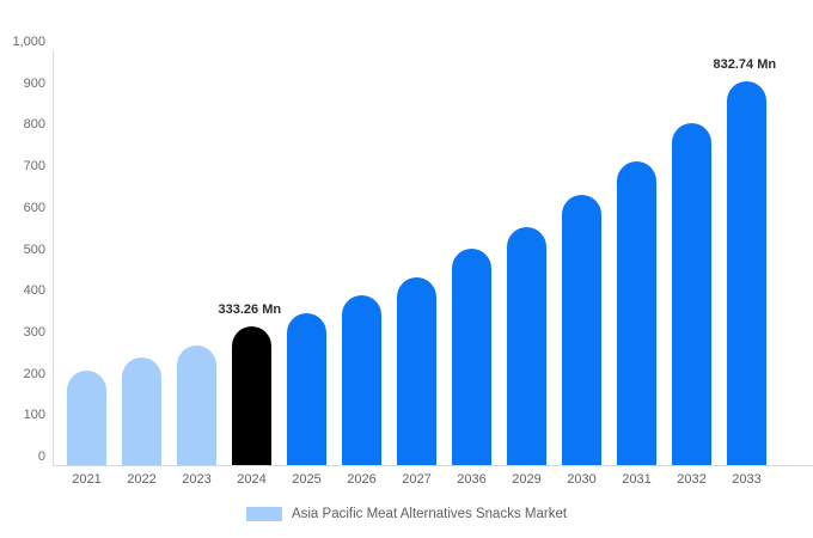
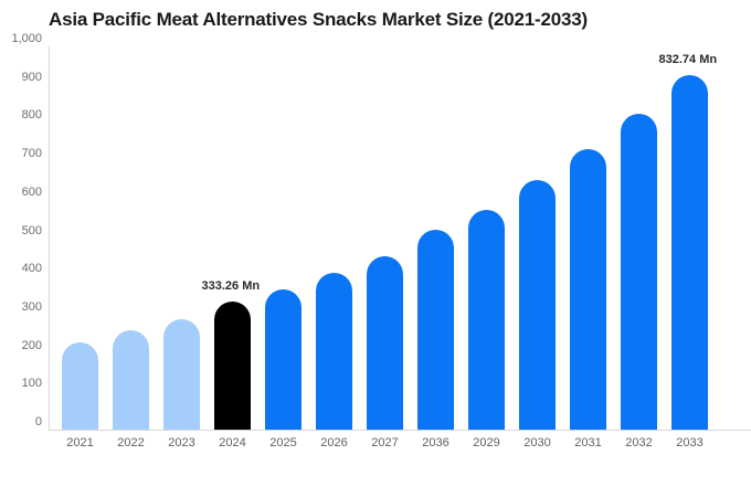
+ Asia Pacific Meat Alternatives Snacks Market Size (2021-2033)
  1,000
  900
  800
  700
  600
  500
  400
  300
  200
  100
  0
  2021
  2022
  2023
  2024
  2025
  2026
  2027
  2036
  2029
  2030
  2031
  2032
  2033
  333.26 Mn
  832.74 Mn
- Asia Pacific Meat Alternatives Snacks Market
